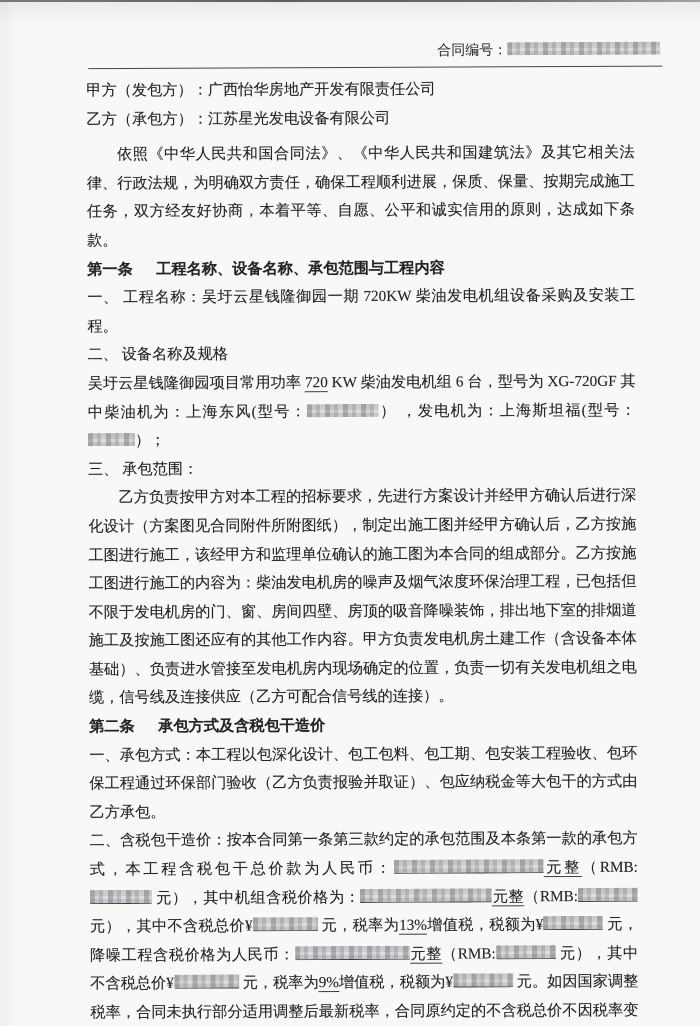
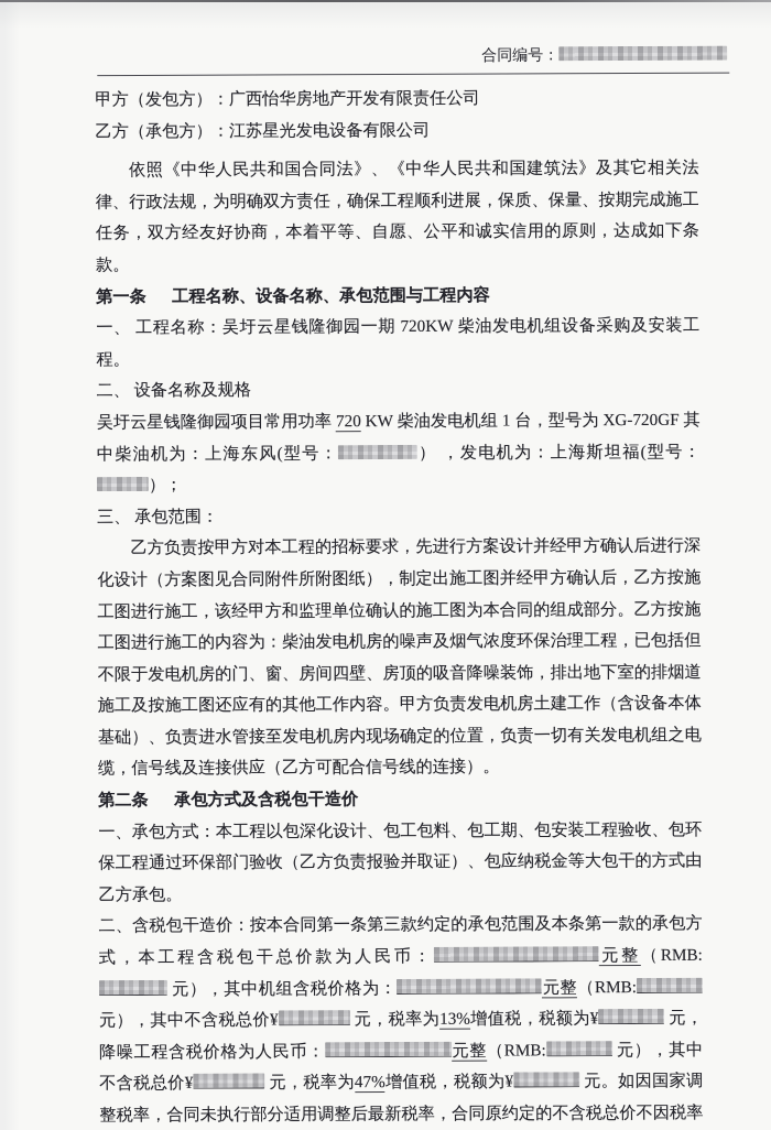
  合同编号：
  甲方（发包方）：广西怡华房地产开发有限责任公司
  乙方（承包方）：江苏星光发电设备有限公司
  依照《中华人民共和国合同法》、《中华人民共和国建筑法》及其它相关法律、行政法规，为明确双方责任，确保工程顺利进展，保质、保量、按期完成施工任务，双方经友好协商，本着平等、自愿、公平和诚实信用的原则，达成如下条款。
  第一条 工程名称、设备名称、承包范围与工程内容
  一、 工程名称：吴圩云星钱隆御园一期 720KW 柴油发电机组设备采购及安装工程。
  二、 设备名称及规格
- 吴圩云星钱隆御园项目常用功率 720 KW 柴油发电机组 6 台，型号为 XG-720GF 其中柴油机为：上海东风(型号： ） ，发电机为：上海斯坦福(型号：）；
+ 吴圩云星钱隆御园项目常用功率 720 KW 柴油发电机组 1 台，型号为 XG-720GF 其中柴油机为：上海东风(型号： ） ，发电机为：上海斯坦福(型号：）；
  三、 承包范围：
  乙方负责按甲方对本工程的招标要求，先进行方案设计并经甲方确认后进行深化设计（方案图见合同附件所附图纸），制定出施工图并经甲方确认后，乙方按施工图进行施工，该经甲方和监理单位确认的施工图为本合同的组成部分。乙方按施工图进行施工的内容为：柴油发电机房的噪声及烟气浓度环保治理工程，已包括但不限于发电机房的门、窗、房间四壁、房顶的吸音降噪装饰，排出地下室的排烟道施工及按施工图还应有的其他工作内容。甲方负责发电机房土建工作（含设备本体基础）、负责进水管接至发电机房内现场确定的位置，负责一切有关发电机组之电缆，信号线及连接供应（乙方可配合信号线的连接）。
  第二条 承包方式及含税包干造价
  一、承包方式：本工程以包深化设计、包工包料、包工期、包安装工程验收、包环保工程通过环保部门验收（乙方负责报验并取证）、包应纳税金等大包干的方式由乙方承包。
- 二、含税包干造价：按本合同第一条第三款约定的承包范围及本条第一款的承包方式，本工程含税包干总价款为人民币： 元整（RMB: 元），其中机组含税价格为： 元整（RMB: 元），其中不含税总价¥ 元，税率为13%增值税，税额为¥ 元，降噪工程含税价格为人民币： 元整（RMB: 元），其中不含税总价¥ 元，税率为9%增值税，税额为¥ 元。如因国家调整税率，合同未执行部分适用调整后最新税率，合同原约定的不含税总价不因税率变
+ 二、含税包干造价：按本合同第一条第三款约定的承包范围及本条第一款的承包方式，本工程含税包干总价款为人民币： 元整（RMB: 元），其中机组含税价格为： 元整（RMB: 元），其中不含税总价¥ 元，税率为13%增值税，税额为¥ 元，降噪工程含税价格为人民币： 元整（RMB: 元），其中不含税总价¥ 元，税率为47%增值税，税额为¥ 元。如因国家调整税率，合同未执行部分适用调整后最新税率，合同原约定的不含税总价不因税率
